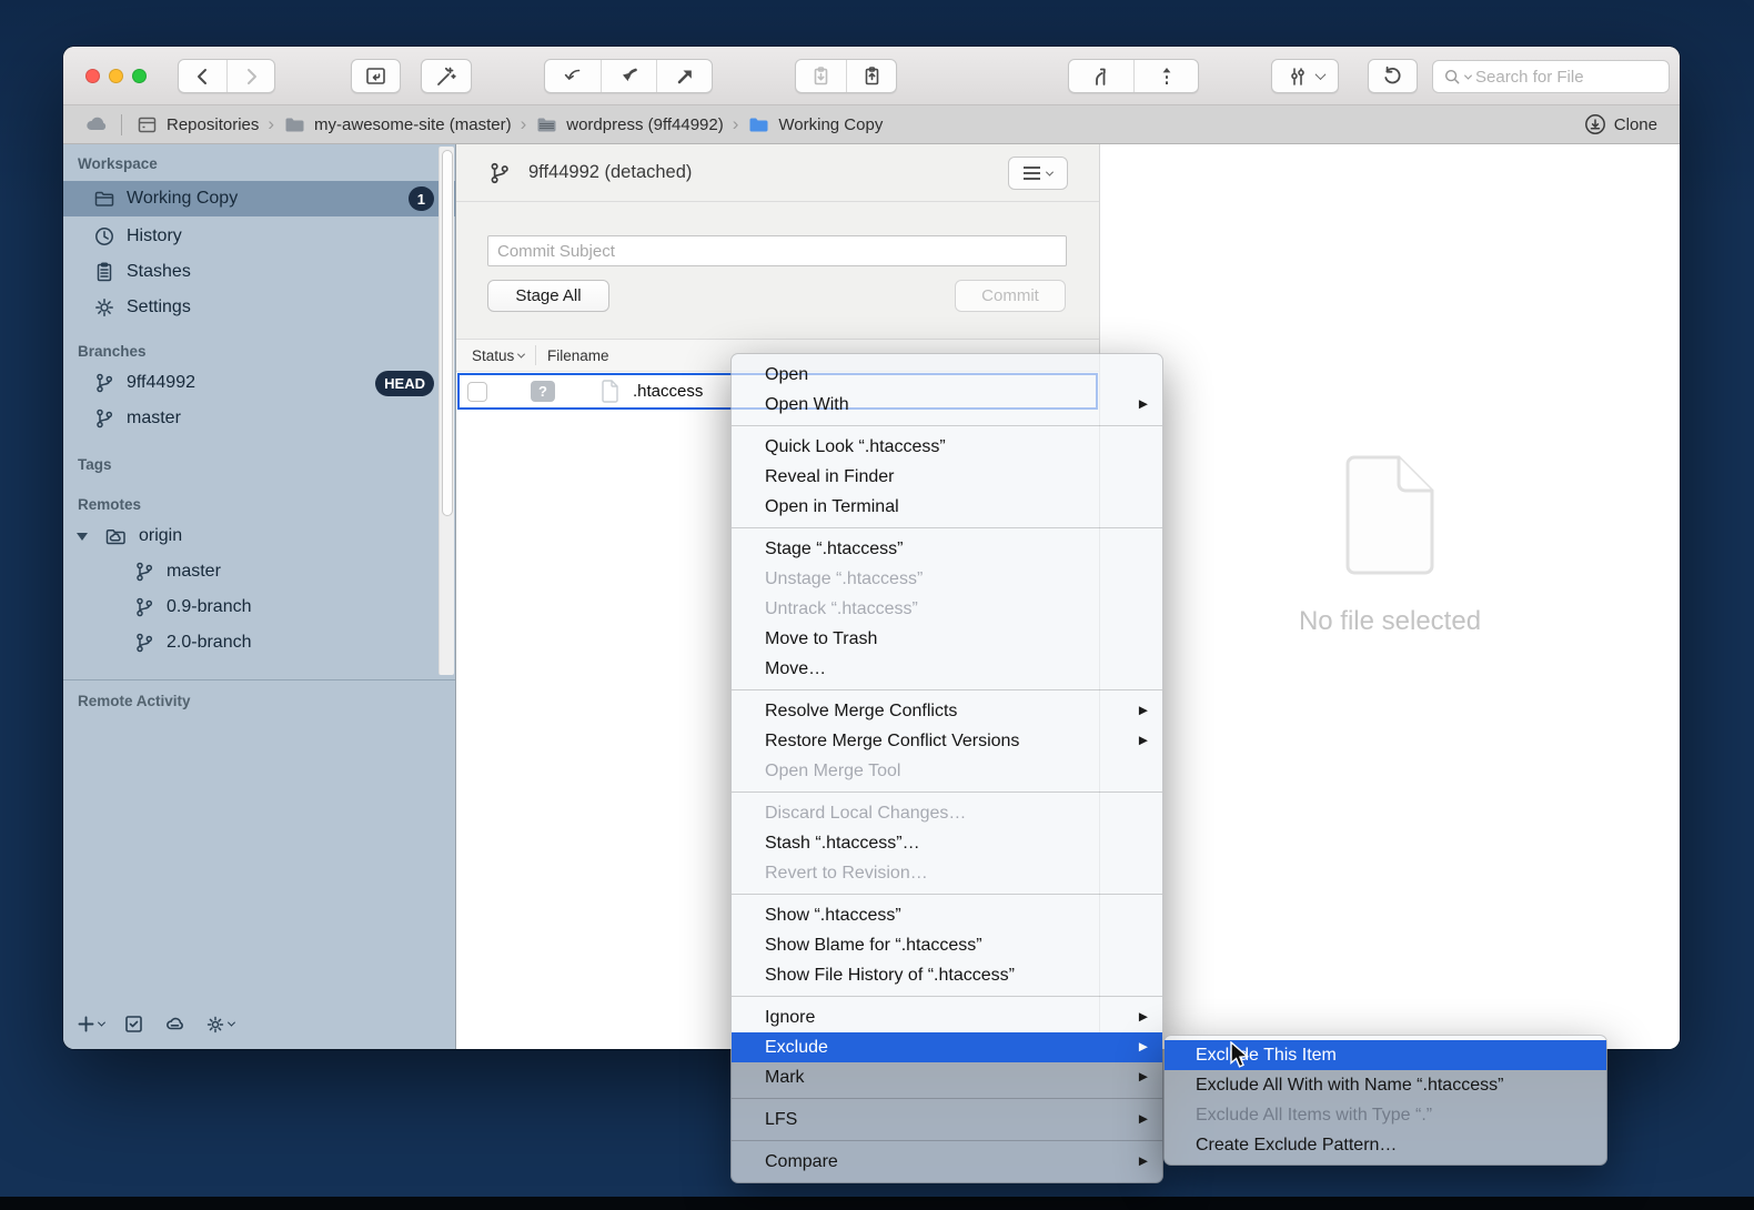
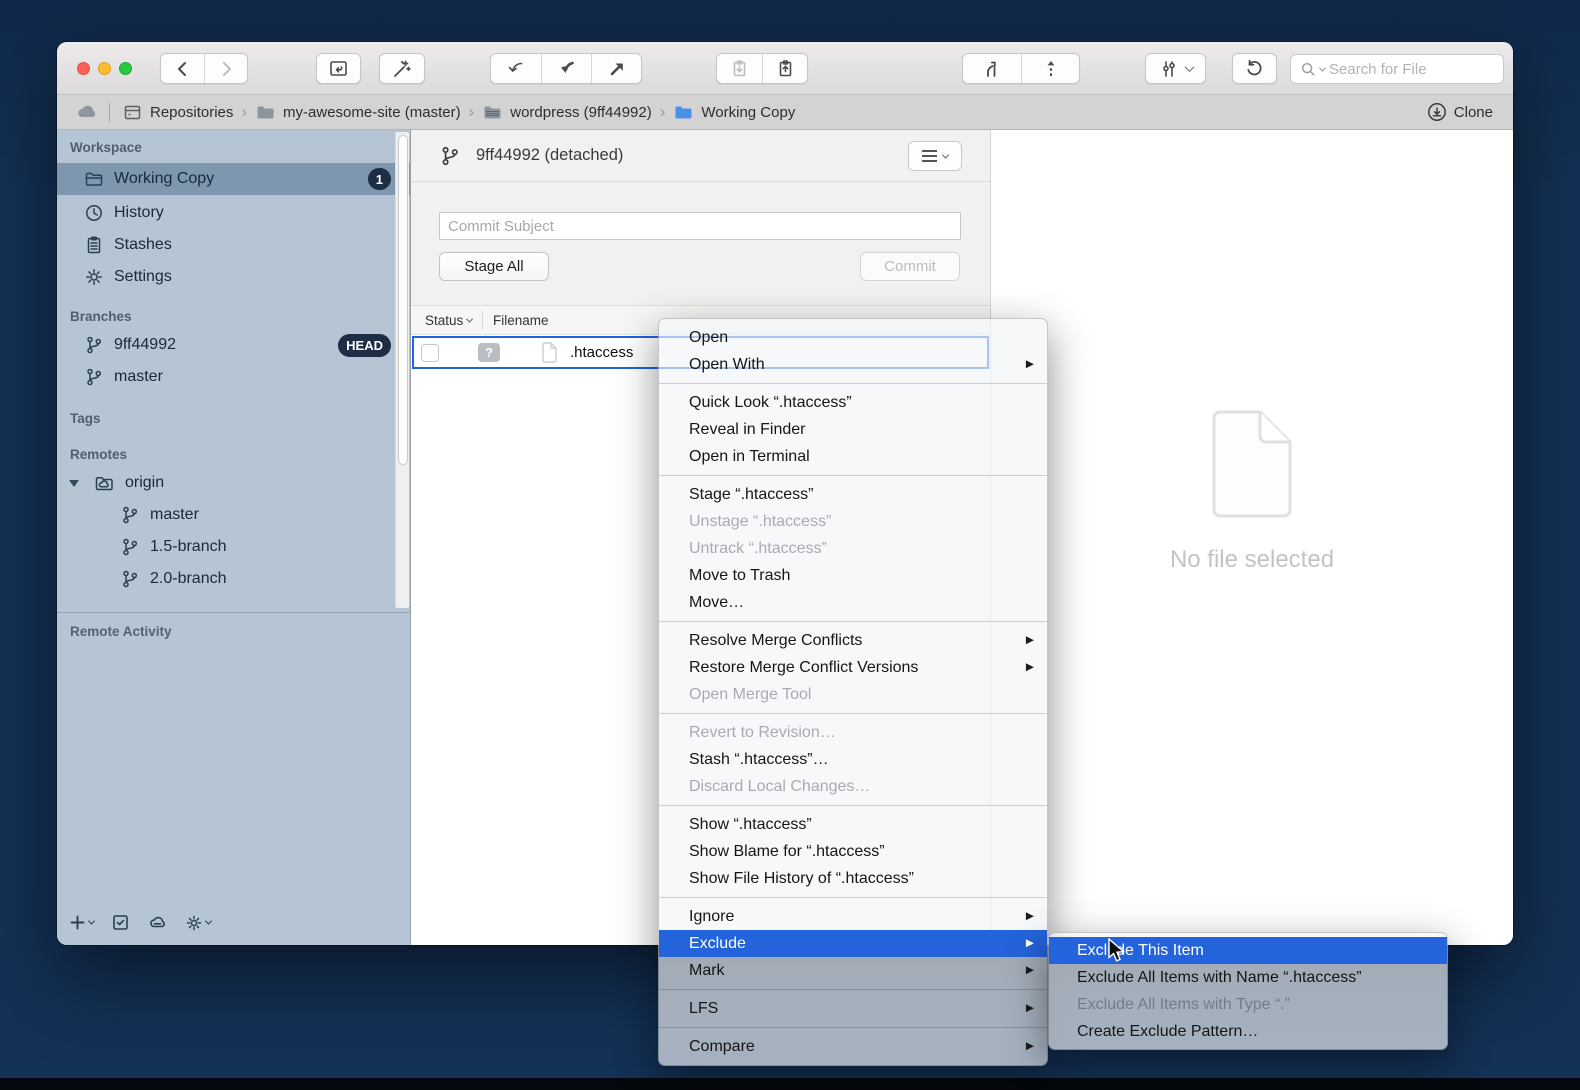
  Search for File
  Repositories
  ›
  my-awesome-site (master)
  ›
  wordpress (9ff44992)
  ›
  Working Copy
  Clone
  Workspace
  Working Copy
  1
  History
  Stashes
  Settings
  Branches
  9ff44992
  HEAD
  master
  Tags
  Remotes
  origin
  master
- 0.9-branch
+ 1.5-branch
  2.0-branch
  Remote Activity
  9ff44992 (detached)
  Commit Subject
  Stage All
  Commit
  Status
  Filename
  ?
  .htaccess
  No file selected
  Open
  Open With
  Quick Look “.htaccess”
  Reveal in Finder
  Open in Terminal
  Stage “.htaccess”
  Unstage “.htaccess”
  Untrack “.htaccess”
  Move to Trash
  Move…
  Resolve Merge Conflicts
  Restore Merge Conflict Versions
  Open Merge Tool
- Discard Local Changes…
+ Revert to Revision…
  Stash “.htaccess”…
- Revert to Revision…
+ Discard Local Changes…
  Show “.htaccess”
  Show Blame for “.htaccess”
  Show File History of “.htaccess”
  Ignore
  Exclude
  Mark
  LFS
  Compare
  Excle This Item
- Exclude All With with Name “.htaccess”
+ Exclude All Items with Name “.htaccess”
  Exclude All Items with Type “.”
  Create Exclude Pattern…
